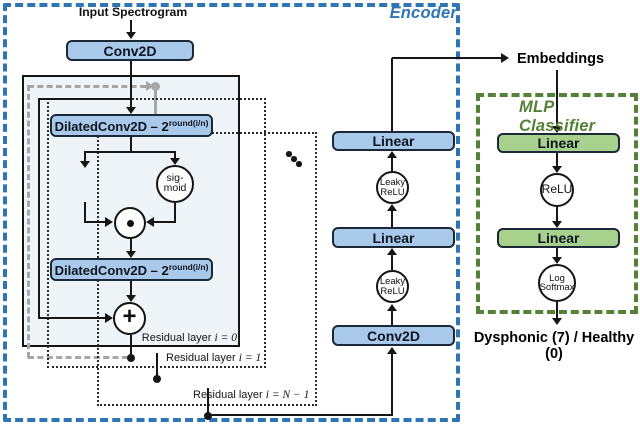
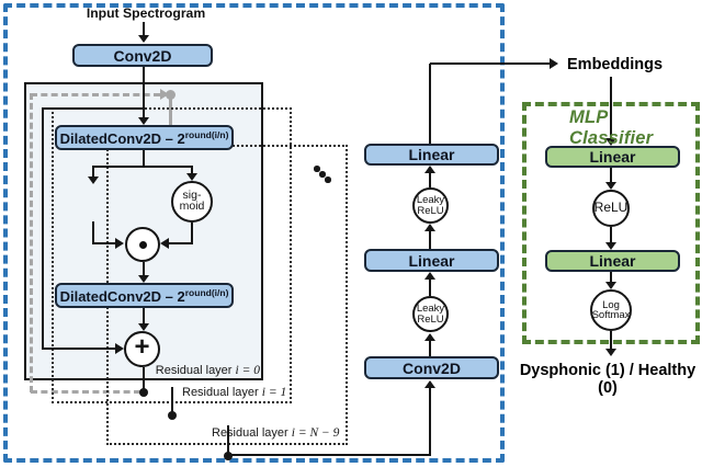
  Conv2D
  DilatedConv2D – 2round(i/n)
  sig-
  moid
  DilatedConv2D – 2round(i/n)
  +
  Linear
  Leaky
  ReLU
  Linear
  Leaky
  ReLU
  Conv2D
  Linear
  ReLU
  Linear
  Log
  Softmax
  Input Spectrogram
- Encoder
  MLP Classifier
  Embeddings
- Dysphonic (7) / Healthy (0)
+ Dysphonic (1) / Healthy (0)
  Residual layer i = 0
  Residual layer i = 1
- Residual layer i = N − 1
+ Residual layer i = N − 9
